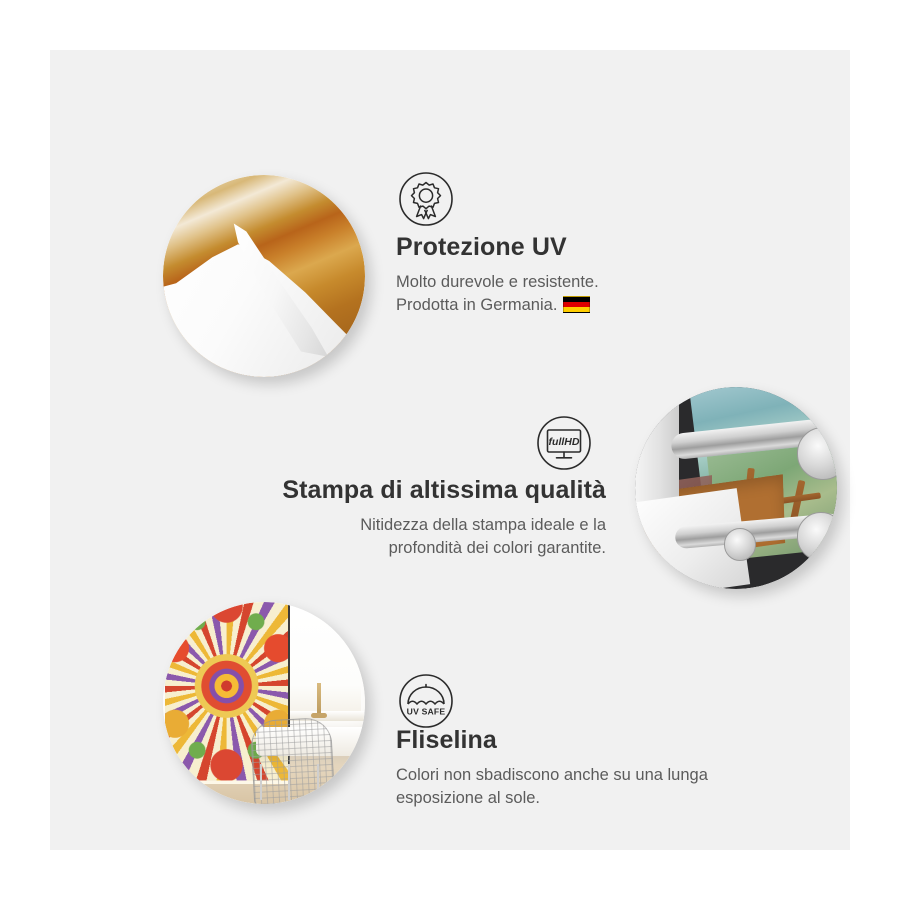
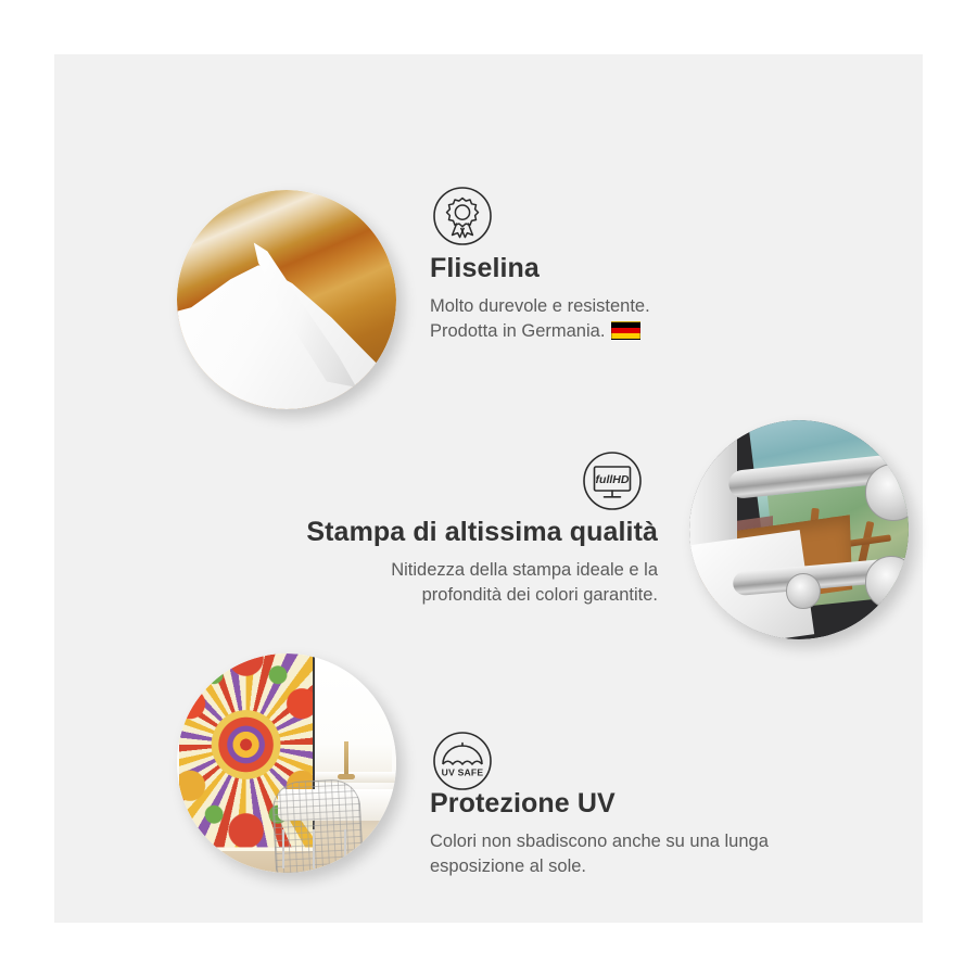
- Protezione UV
+ Fliselina
  Molto durevole e resistente.
  Prodotta in Germania.
  fullHD
  Stampa di altissima qualità
  Nitidezza della stampa ideale e la
  profondità dei colori garantite.
  UV SAFE
- Fliselina
+ Protezione UV
  Colori non sbadiscono anche su una lunga
  esposizione al sole.
